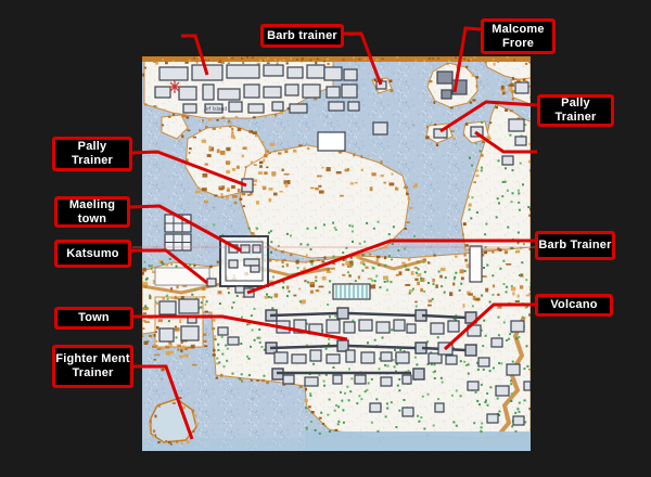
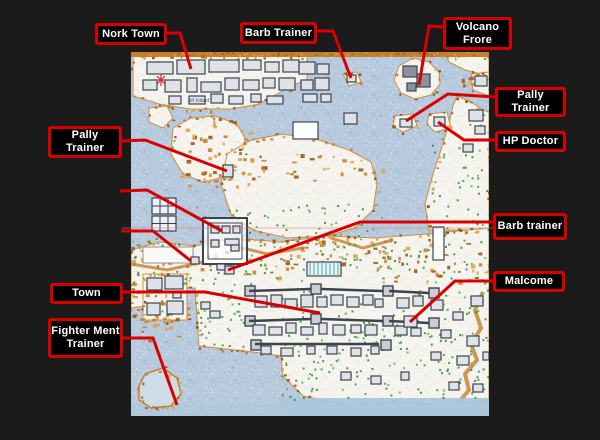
+ Nork Town
- Barb trainer
+ Barb Trainer
- Malcome
+ Volcano
  Frore
  Pally
  Trainer
+ HP Doctor
  Pally
  Trainer
- Maeling
- town
- Katsumo
- Barb Trainer
+ Barb trainer
- Volcano
+ Malcome
  Town
  Fighter Ment
  Trainer
